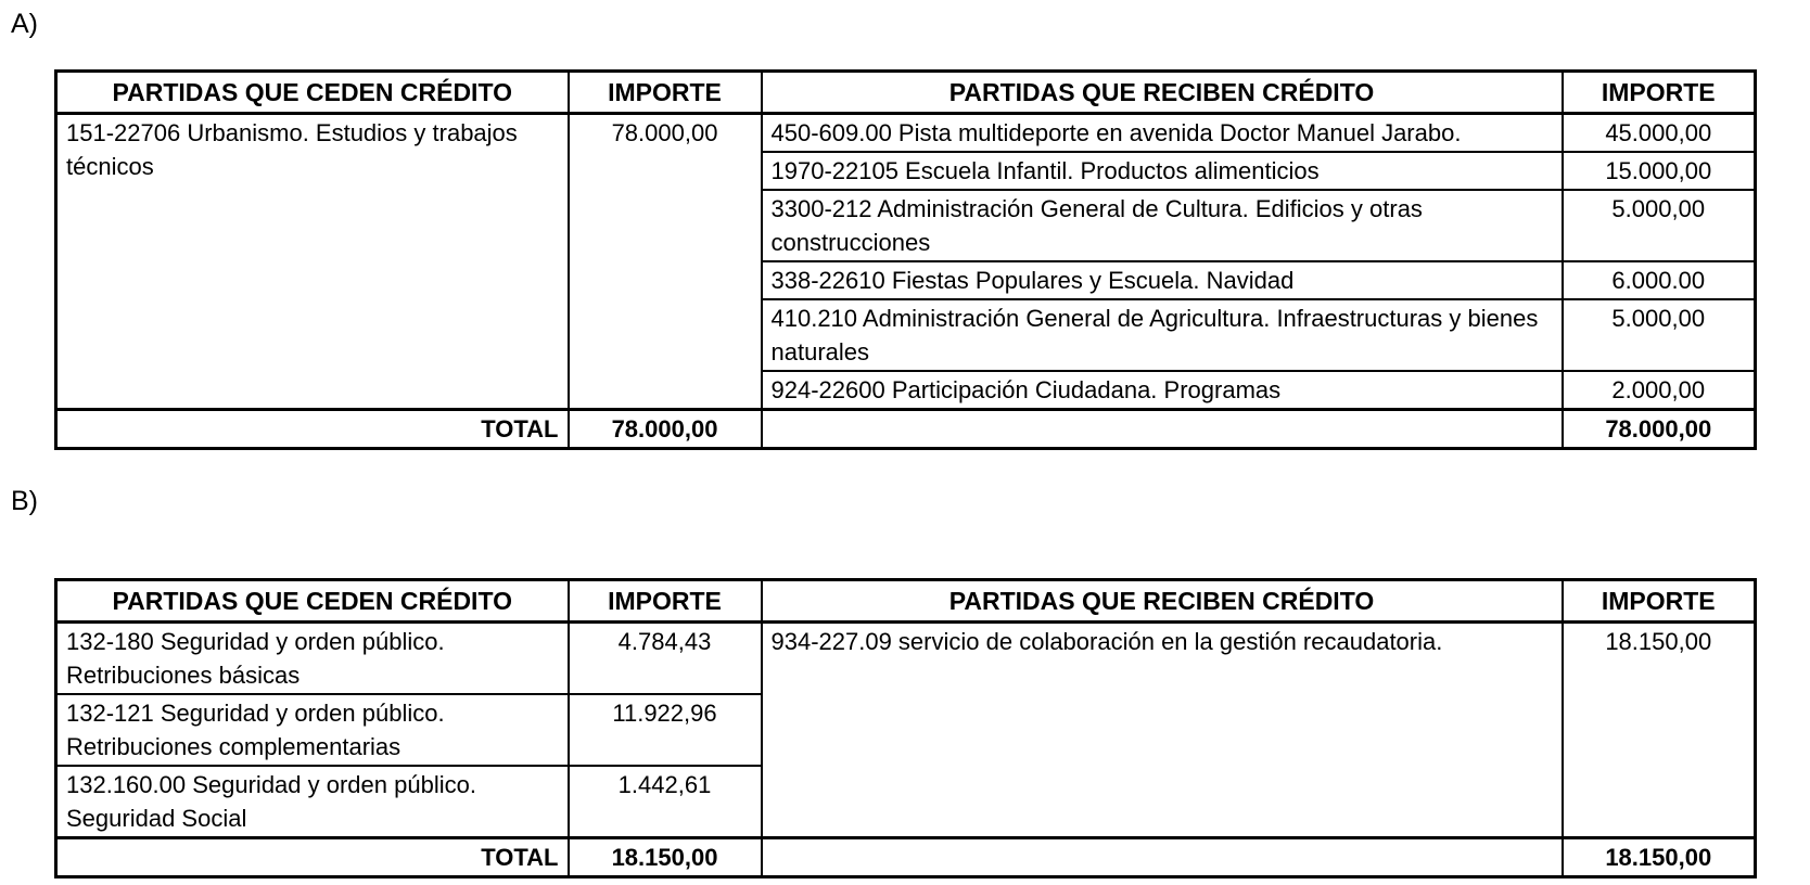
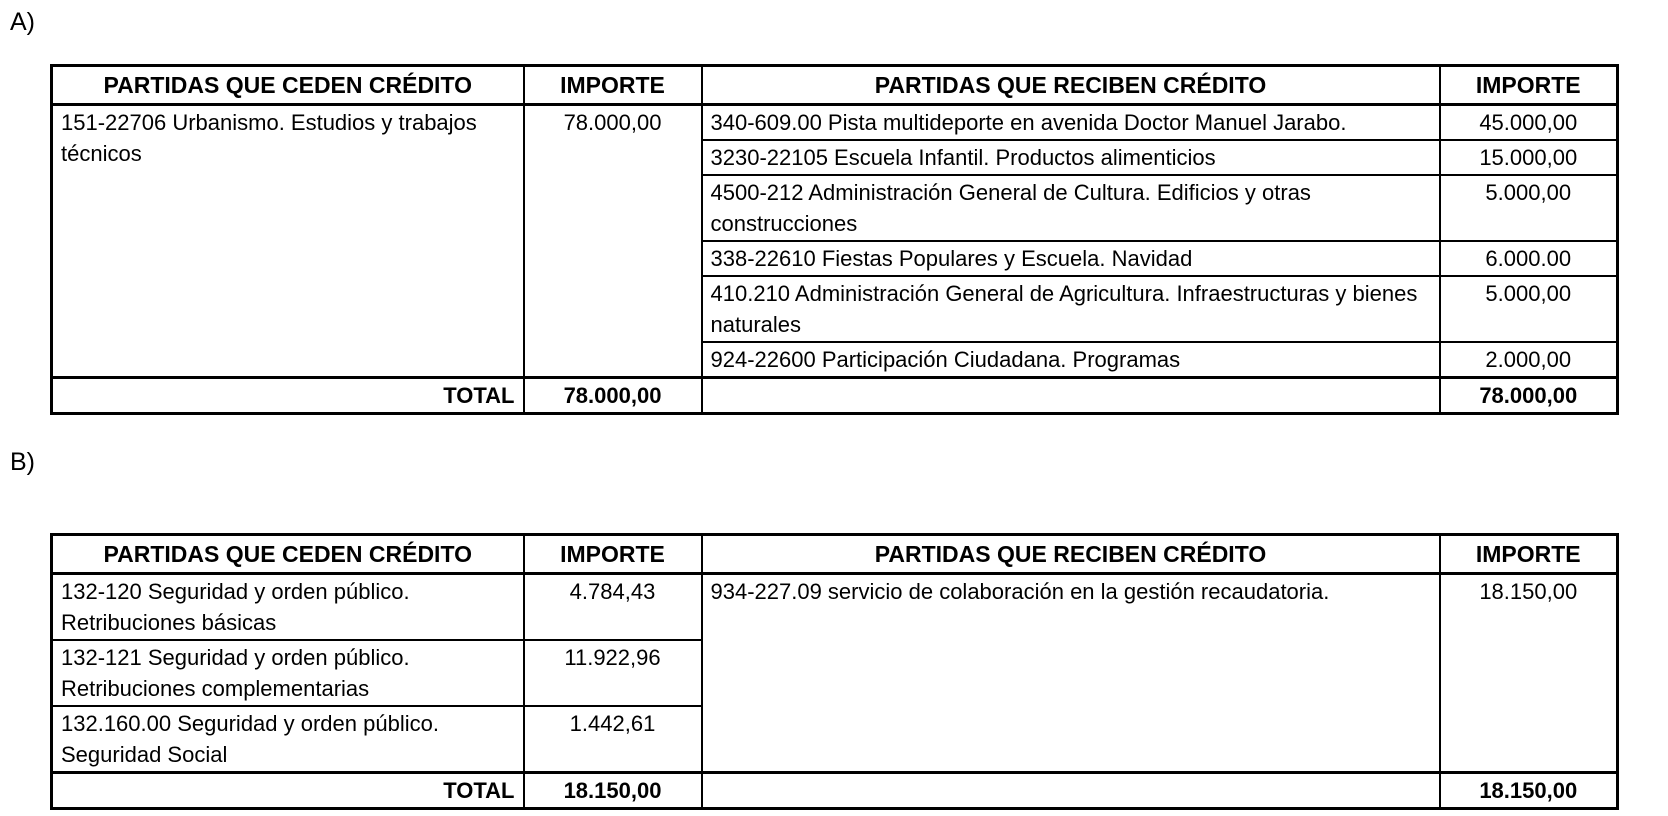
  A)
  PARTIDAS QUE CEDEN CRÉDITO	IMPORTE	PARTIDAS QUE RECIBEN CRÉDITO	IMPORTE
- 151-22706 Urbanismo. Estudios y trabajos técnicos	78.000,00	450-609.00 Pista multideporte en avenida Doctor Manuel Jarabo.	45.000,00
+ 151-22706 Urbanismo. Estudios y trabajos técnicos	78.000,00	340-609.00 Pista multideporte en avenida Doctor Manuel Jarabo.	45.000,00
- 1970-22105 Escuela Infantil. Productos alimenticios	15.000,00
+ 3230-22105 Escuela Infantil. Productos alimenticios	15.000,00
- 3300-212 Administración General de Cultura. Edificios y otras construcciones	5.000,00
+ 4500-212 Administración General de Cultura. Edificios y otras construcciones	5.000,00
  338-22610 Fiestas Populares y Escuela. Navidad	6.000.00
  410.210 Administración General de Agricultura. Infraestructuras y bienes naturales	5.000,00
  924-22600 Participación Ciudadana. Programas	2.000,00
  TOTAL	78.000,00		78.000,00
  B)
  PARTIDAS QUE CEDEN CRÉDITO	IMPORTE	PARTIDAS QUE RECIBEN CRÉDITO	IMPORTE
- 132-180 Seguridad y orden público. Retribuciones básicas	4.784,43	934-227.09 servicio de colaboración en la gestión recaudatoria.	18.150,00
+ 132-120 Seguridad y orden público. Retribuciones básicas	4.784,43	934-227.09 servicio de colaboración en la gestión recaudatoria.	18.150,00
  132-121 Seguridad y orden público. Retribuciones complementarias	11.922,96
  132.160.00 Seguridad y orden público. Seguridad Social	1.442,61
  TOTAL	18.150,00		18.150,00
